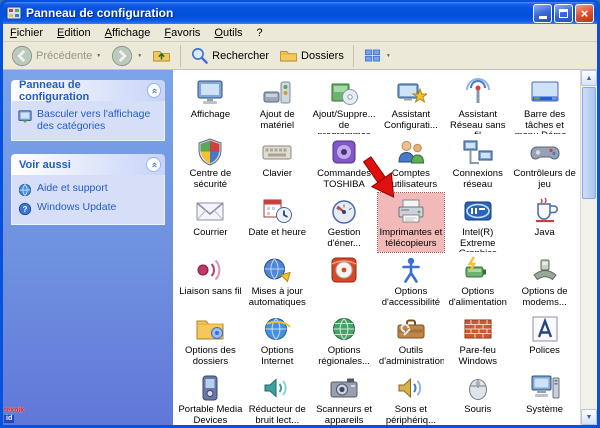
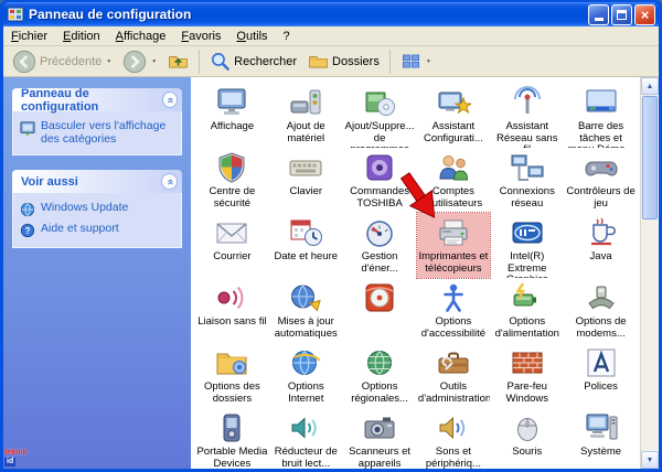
  Panneau de configuration
  ×
  Fichier
  Edition
  Affichage
  Favoris
  Outils
  ?
  Précédente
  Rechercher
  Dossiers
  Panneau de configuration
  Basculer vers l'affichage des catégories
  Voir aussi
- Aide et support
+ Windows Update
  ?
- Windows Update
+ Aide et support
  Affichage
  Ajout de matériel
  Assistant Configurati...
  Assistant Réseau sans
  Centre de sécurité
  Clavier
  Commandes TOSHIBA
  Comptes utilisateurs
  Connexions réseau
  Contrôleurs de jeu
  Courrier
  Date et heure
  Gestion d'éner...
  Imprimantes et télécopieurs
  Java
  Liaison sans fil
  Mises à jour automatiques
  Options d'accessibilité
  Options d'alimentation
  Options de modems...
  Options des dossiers
  Options Internet
  Options régionales...
  Outils d'administration
  Pare-feu Windows
  Polices
  Portable Media Devices
  Réducteur de bruit lect...
  Scanneurs et appareils
  Sons et périphériq...
  Souris
  Système
